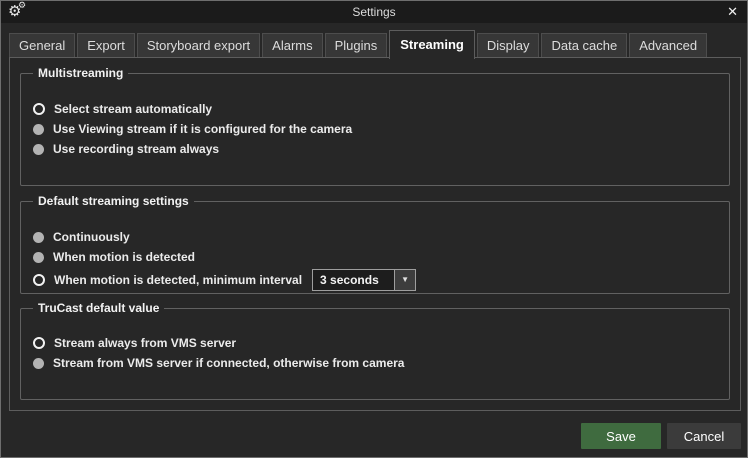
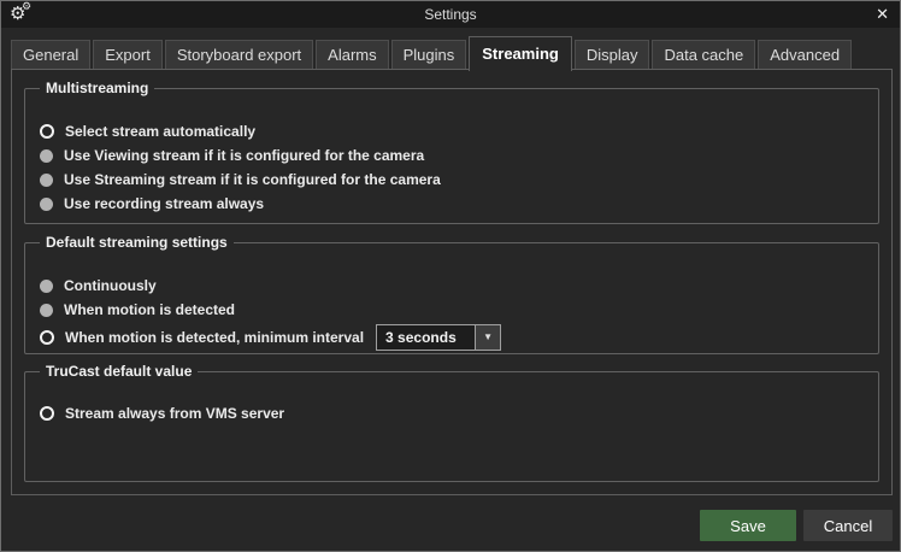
  ⚙
  ⚙
  Settings
  ✕
  General
  Export
  Storyboard export
  Alarms
  Plugins
  Streaming
  Display
  Data cache
  Advanced
  Multistreaming
  Select stream automatically
  Use Viewing stream if it is configured for the camera
+ Use Streaming stream if it is configured for the camera
  Use recording stream always
  Default streaming settings
  Continuously
  When motion is detected
  When motion is detected, minimum interval
  3 seconds
  ▼
  TruCast default value
  Stream always from VMS server
- Stream from VMS server if connected, otherwise from camera
  Save
  Cancel
